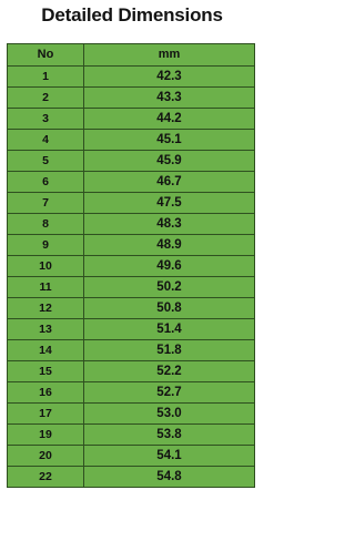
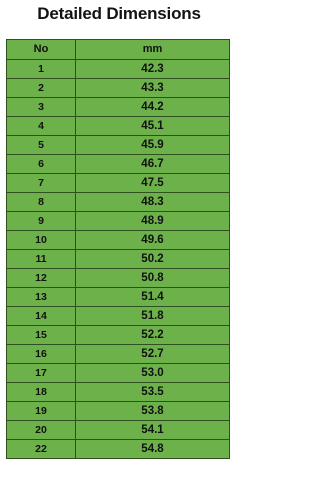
  Detailed Dimensions
  No	mm
  1	42.3
  2	43.3
  3	44.2
  4	45.1
  5	45.9
  6	46.7
  7	47.5
  8	48.3
  9	48.9
  10	49.6
  11	50.2
  12	50.8
  13	51.4
  14	51.8
  15	52.2
  16	52.7
  17	53.0
+ 18	53.5
  19	53.8
  20	54.1
  22	54.8
